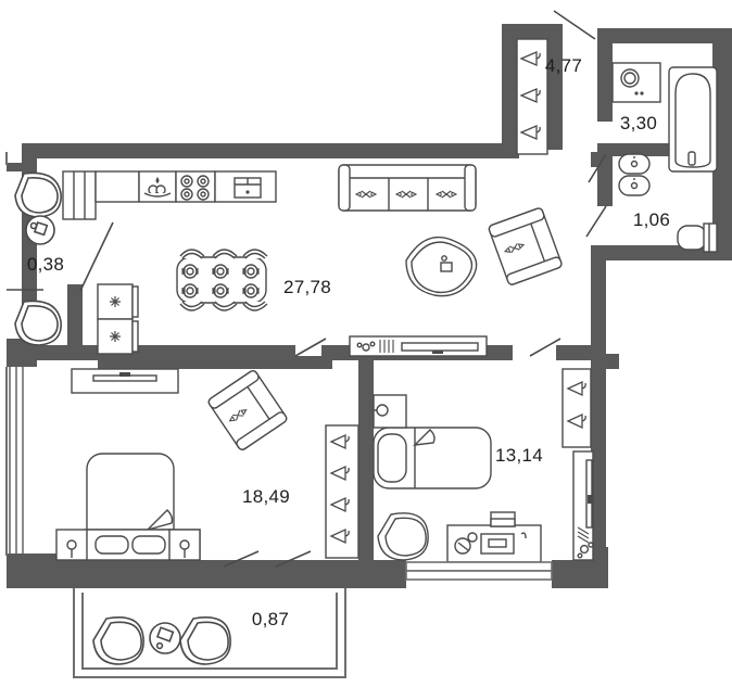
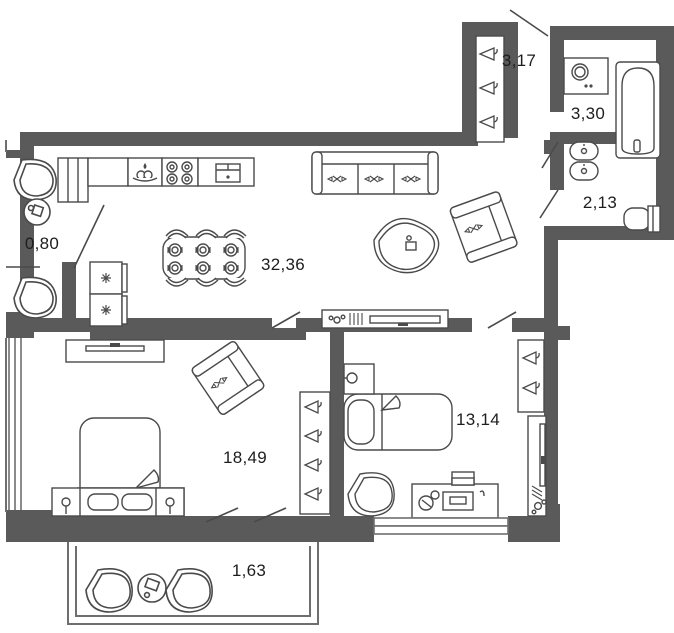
- 27,78
+ 32,36
  18,49
  13,14
  3,30
- 4,77
+ 3,17
- 1,06
+ 2,13
- 0,38
+ 0,80
- 0,87
+ 1,63
